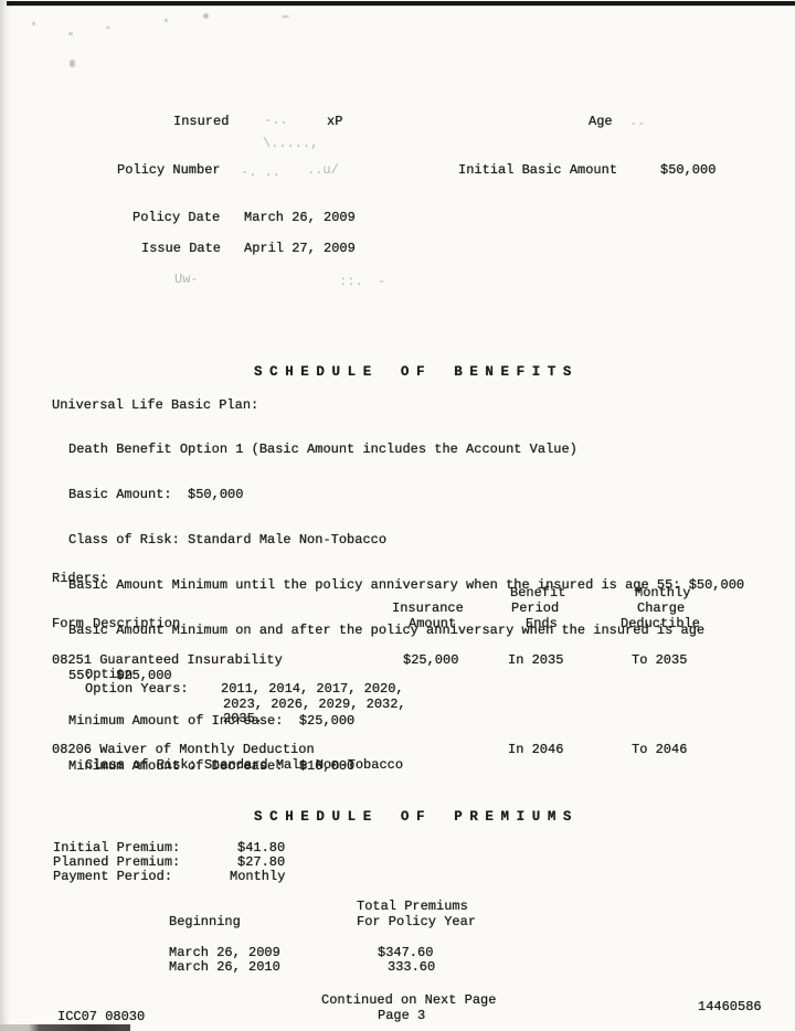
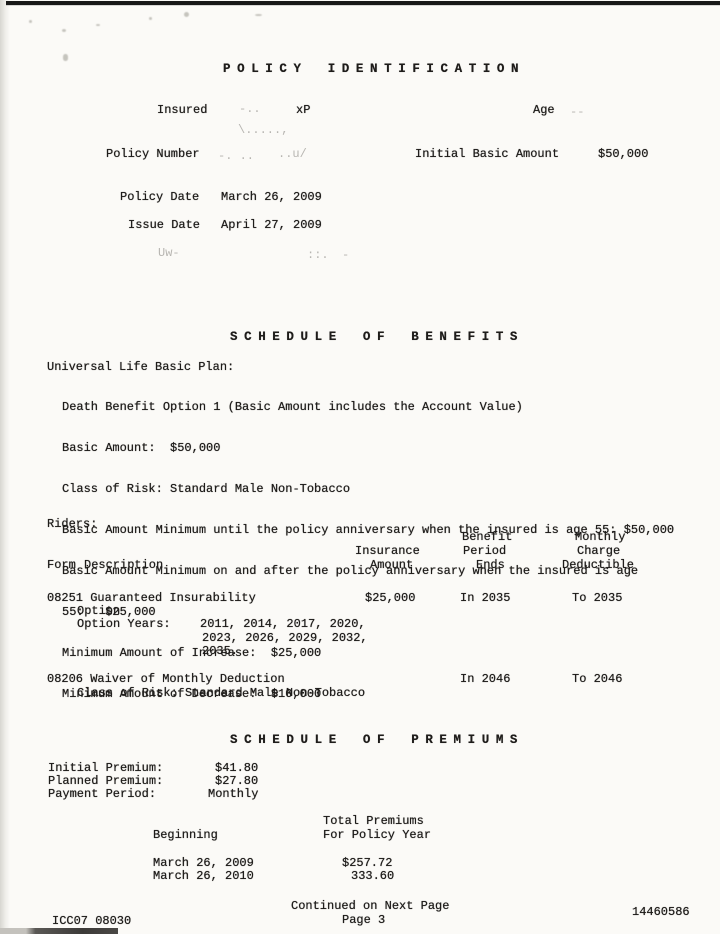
+ POLICY IDENTIFICATION
  Insured
  -..
  xP
  Age
  --
  \.....,
  Policy Number
  -. ..
  ..u/
  Initial Basic Amount
  $50,000
  Policy Date
  March 26, 2009
  Issue Date
  April 27, 2009
  Uw-
  ::.
  -
  SCHEDULE OF BENEFITS
  Universal Life Basic Plan:
  Death Benefit Option 1 (Basic Amount includes the Account Value)
  Basic Amount: $50,000
  Class of Risk: Standard Male Non-Tobacco
  Basic Amount Minimum until the policy anniversary when the insured is age 55: $50,000
  Basic Amount Minimum on and after the policy anniversary when the insured is age
  55: $25,000
  Minimum Amount of Increase: $25,000
  Minimum Amount of Decrease: $10,000
  Riders:
  Benefit
  Monthly
  Insurance
  Period
  Charge
  Form
  Description
  Amount
  Ends
  Deductible
  08251 Guaranteed Insurability
  $25,000
  In 2035
  To 2035
  Option
  Option Years:
  2011, 2014, 2017, 2020,
  2023, 2026, 2029, 2032,
  2035.
  08206 Waiver of Monthly Deduction
  In 2046
  To 2046
  Class of Risk: Standard Male Non-Tobacco
  SCHEDULE OF PREMIUMS
  Initial Premium:
  $41.80
  Planned Premium:
  $27.80
  Payment Period:
  Monthly
  Total Premiums
  Beginning
  For Policy Year
  March 26, 2009
- $347.60
+ $257.72
  March 26, 2010
  333.60
  Continued on Next Page
  ICC07 08030
  Page 3
  14460586
